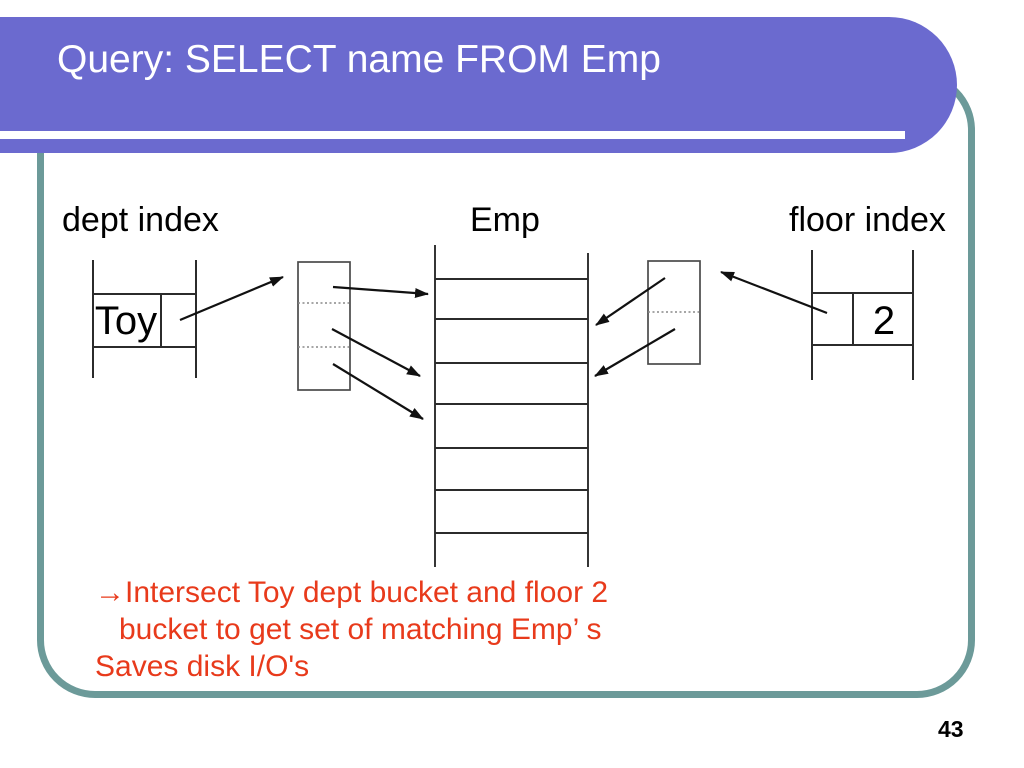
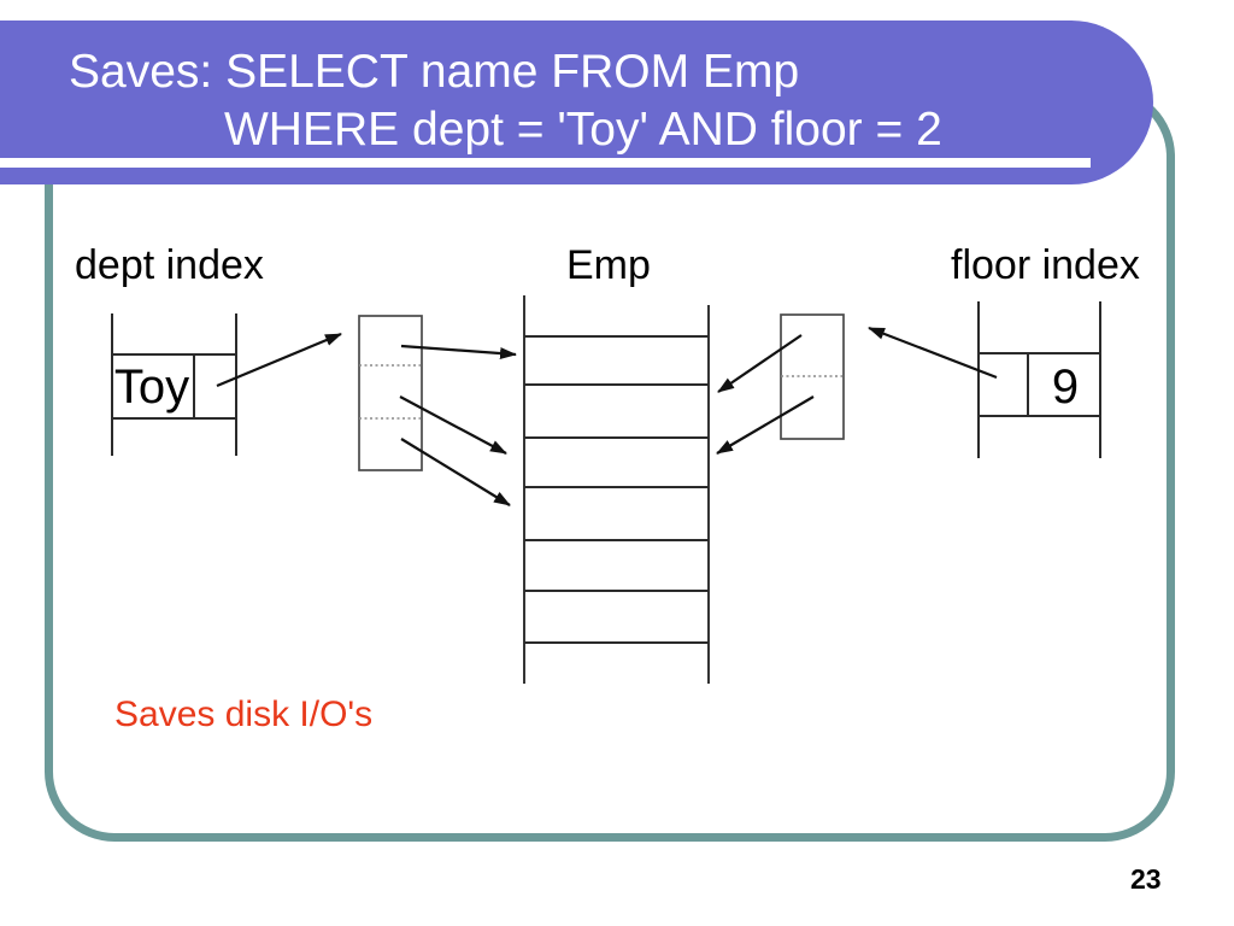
- Query: SELECT name FROM Emp
+ Saves: SELECT name FROM Emp
+ WHERE dept = 'Toy' AND floor = 2
  dept index
  Emp
  floor index
  Toy
- 2
+ 9
- →Intersect Toy dept bucket and floor 2
- bucket to get set of matching Emp’ s
  Saves disk I/O's
- 43
+ 23
